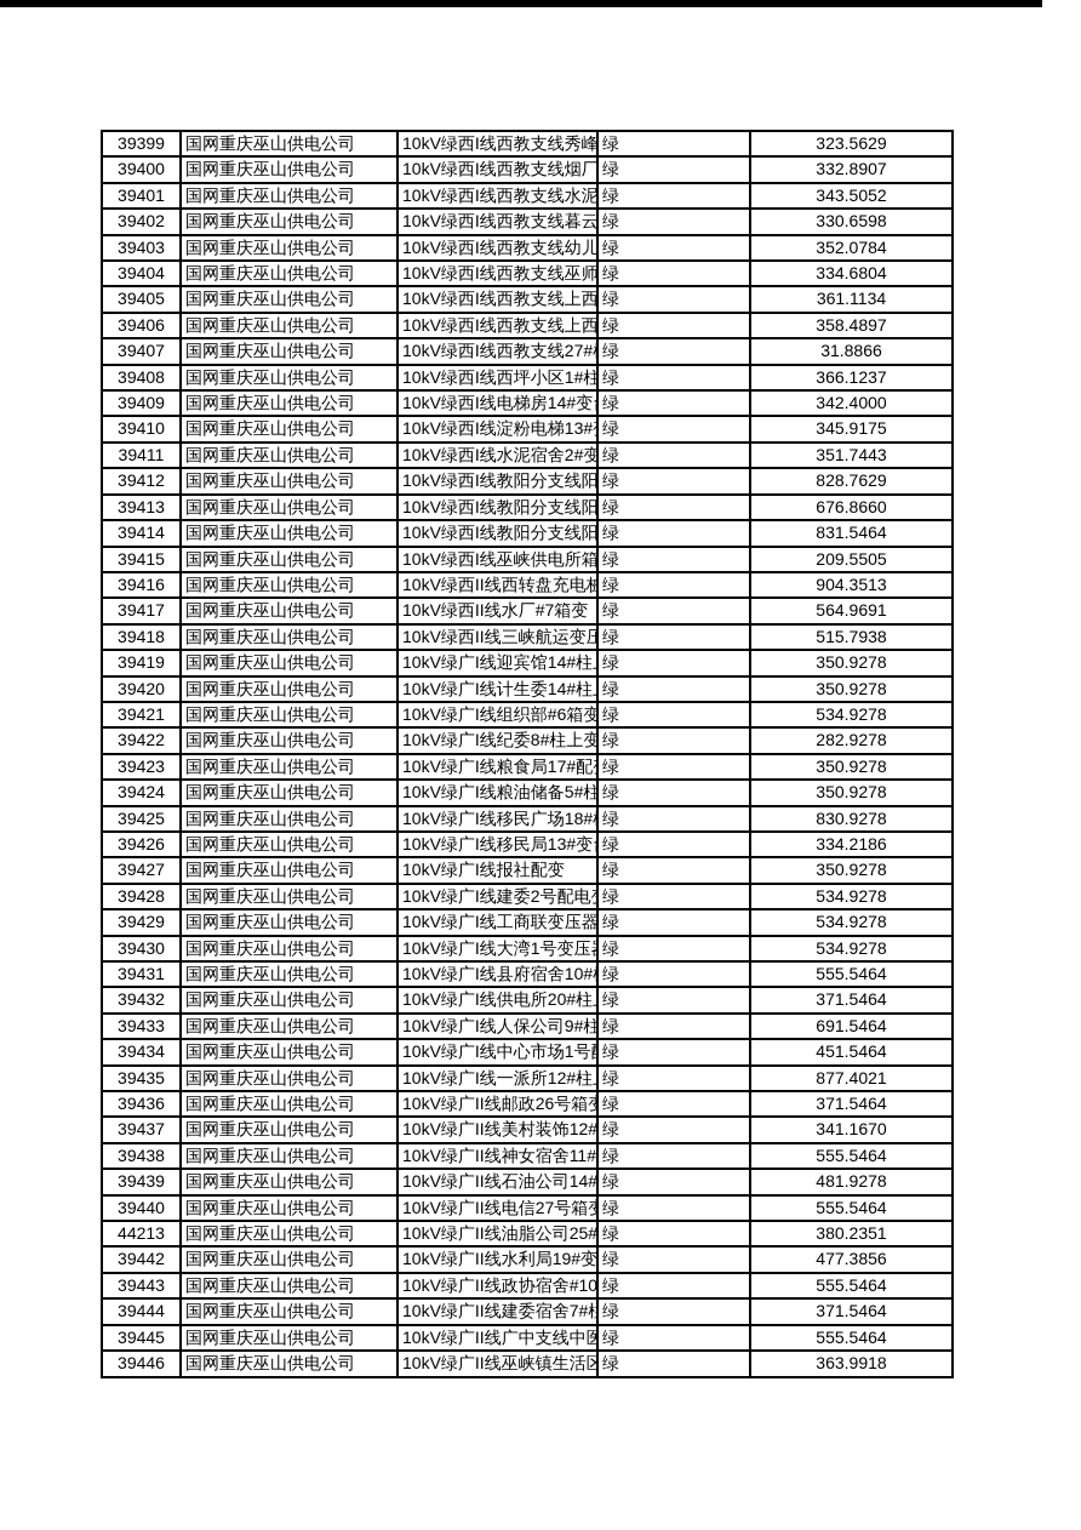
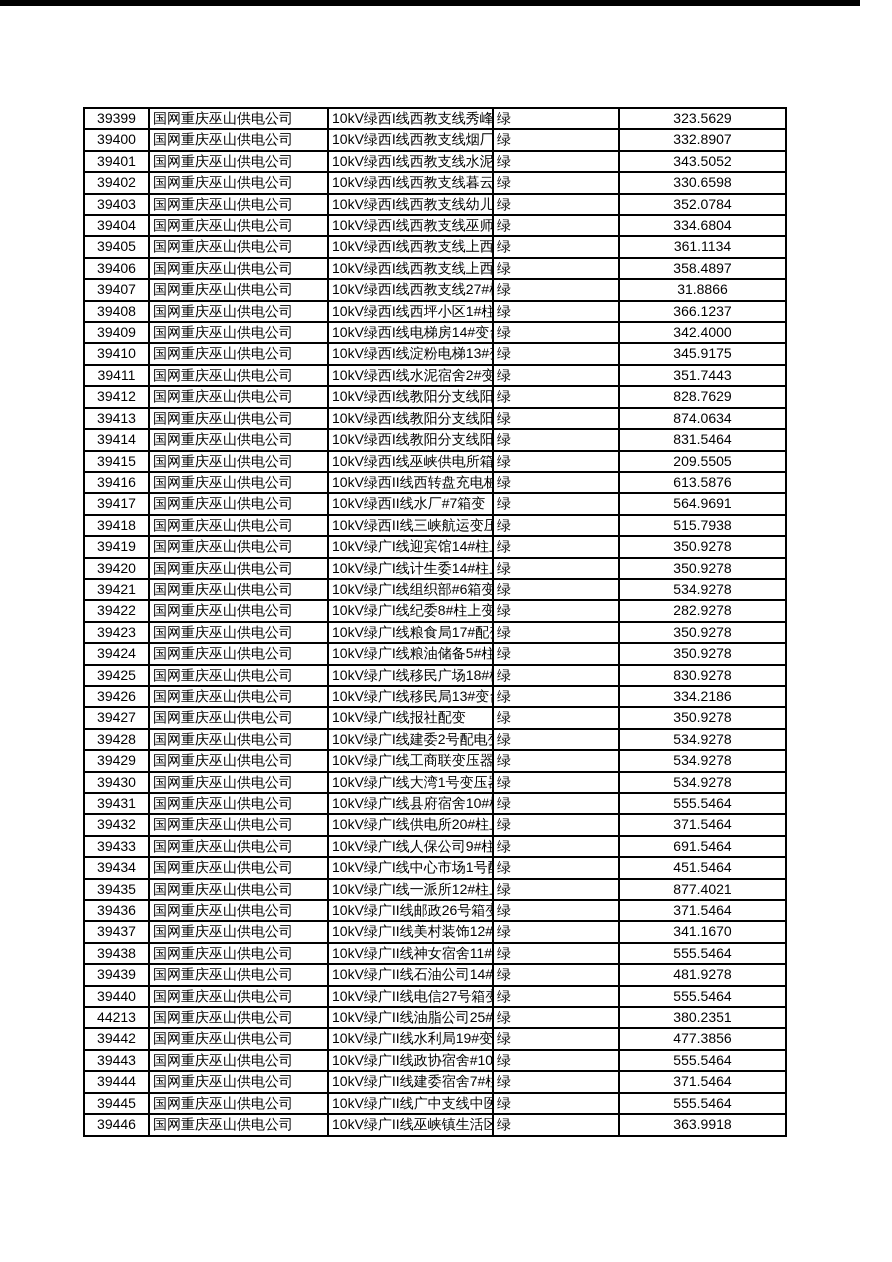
  39399	国网重庆巫山供电公司	10kV绿西I线西教支线秀峰	绿	323.5629
  39400	国网重庆巫山供电公司	10kV绿西I线西教支线烟厂	绿	332.8907
  39401	国网重庆巫山供电公司	10kV绿西I线西教支线水泥	绿	343.5052
  39402	国网重庆巫山供电公司	10kV绿西I线西教支线暮云	绿	330.6598
  39403	国网重庆巫山供电公司	10kV绿西I线西教支线幼儿	绿	352.0784
  39404	国网重庆巫山供电公司	10kV绿西I线西教支线巫师	绿	334.6804
  39405	国网重庆巫山供电公司	10kV绿西I线西教支线上西	绿	361.1134
  39406	国网重庆巫山供电公司	10kV绿西I线西教支线上西	绿	358.4897
  39407	国网重庆巫山供电公司	10kV绿西I线西教支线27#	绿	31.8866
  39408	国网重庆巫山供电公司	10kV绿西I线西坪小区1#柱	绿	366.1237
  39409	国网重庆巫山供电公司	10kV绿西I线电梯房14#变	绿	342.4000
  39410	国网重庆巫山供电公司	10kV绿西I线淀粉电梯13#	绿	345.9175
  39411	国网重庆巫山供电公司	10kV绿西I线水泥宿舍2#变	绿	351.7443
  39412	国网重庆巫山供电公司	10kV绿西I线教阳分支线阳	绿	828.7629
- 39413	国网重庆巫山供电公司	10kV绿西I线教阳分支线阳	绿	676.8660
+ 39413	国网重庆巫山供电公司	10kV绿西I线教阳分支线阳	绿	874.0634
  39414	国网重庆巫山供电公司	10kV绿西I线教阳分支线阳	绿	831.5464
  39415	国网重庆巫山供电公司	10kV绿西I线巫峡供电所箱	绿	209.5505
- 39416	国网重庆巫山供电公司	10kV绿西II线西转盘充电桩	绿	904.3513
+ 39416	国网重庆巫山供电公司	10kV绿西II线西转盘充电桩	绿	613.5876
  39417	国网重庆巫山供电公司	10kV绿西II线水厂#7箱变	绿	564.9691
  39418	国网重庆巫山供电公司	10kV绿西II线三峡航运变压	绿	515.7938
  39419	国网重庆巫山供电公司	10kV绿广I线迎宾馆14#柱	绿	350.9278
  39420	国网重庆巫山供电公司	10kV绿广I线计生委14#柱	绿	350.9278
  39421	国网重庆巫山供电公司	10kV绿广I线组织部#6箱变	绿	534.9278
  39422	国网重庆巫山供电公司	10kV绿广I线纪委8#柱上变	绿	282.9278
  39423	国网重庆巫山供电公司	10kV绿广I线粮食局17#配	绿	350.9278
  39424	国网重庆巫山供电公司	10kV绿广I线粮油储备5#柱	绿	350.9278
  39425	国网重庆巫山供电公司	10kV绿广I线移民广场18#	绿	830.9278
  39426	国网重庆巫山供电公司	10kV绿广I线移民局13#变	绿	334.2186
  39427	国网重庆巫山供电公司	10kV绿广I线报社配变	绿	350.9278
  39428	国网重庆巫山供电公司	10kV绿广I线建委2号配电	绿	534.9278
  39429	国网重庆巫山供电公司	10kV绿广I线工商联变压器	绿	534.9278
  39430	国网重庆巫山供电公司	10kV绿广I线大湾1号变压	绿	534.9278
  39431	国网重庆巫山供电公司	10kV绿广I线县府宿舍10#	绿	555.5464
  39432	国网重庆巫山供电公司	10kV绿广I线供电所20#柱	绿	371.5464
  39433	国网重庆巫山供电公司	10kV绿广I线人保公司9#柱	绿	691.5464
  39434	国网重庆巫山供电公司	10kV绿广I线中心市场1号	绿	451.5464
  39435	国网重庆巫山供电公司	10kV绿广I线一派所12#柱	绿	877.4021
  39436	国网重庆巫山供电公司	10kV绿广II线邮政26号箱变	绿	371.5464
  39437	国网重庆巫山供电公司	10kV绿广II线美村装饰12#	绿	341.1670
  39438	国网重庆巫山供电公司	10kV绿广II线神女宿舍11#	绿	555.5464
  39439	国网重庆巫山供电公司	10kV绿广II线石油公司14#	绿	481.9278
  39440	国网重庆巫山供电公司	10kV绿广II线电信27号箱变	绿	555.5464
  44213	国网重庆巫山供电公司	10kV绿广II线油脂公司25#	绿	380.2351
  39442	国网重庆巫山供电公司	10kV绿广II线水利局19#变	绿	477.3856
  39443	国网重庆巫山供电公司	10kV绿广II线政协宿舍#10	绿	555.5464
  39444	国网重庆巫山供电公司	10kV绿广II线建委宿舍7#柱	绿	371.5464
  39445	国网重庆巫山供电公司	10kV绿广II线广中支线中医	绿	555.5464
  39446	国网重庆巫山供电公司	10kV绿广II线巫峡镇生活区	绿	363.9918
